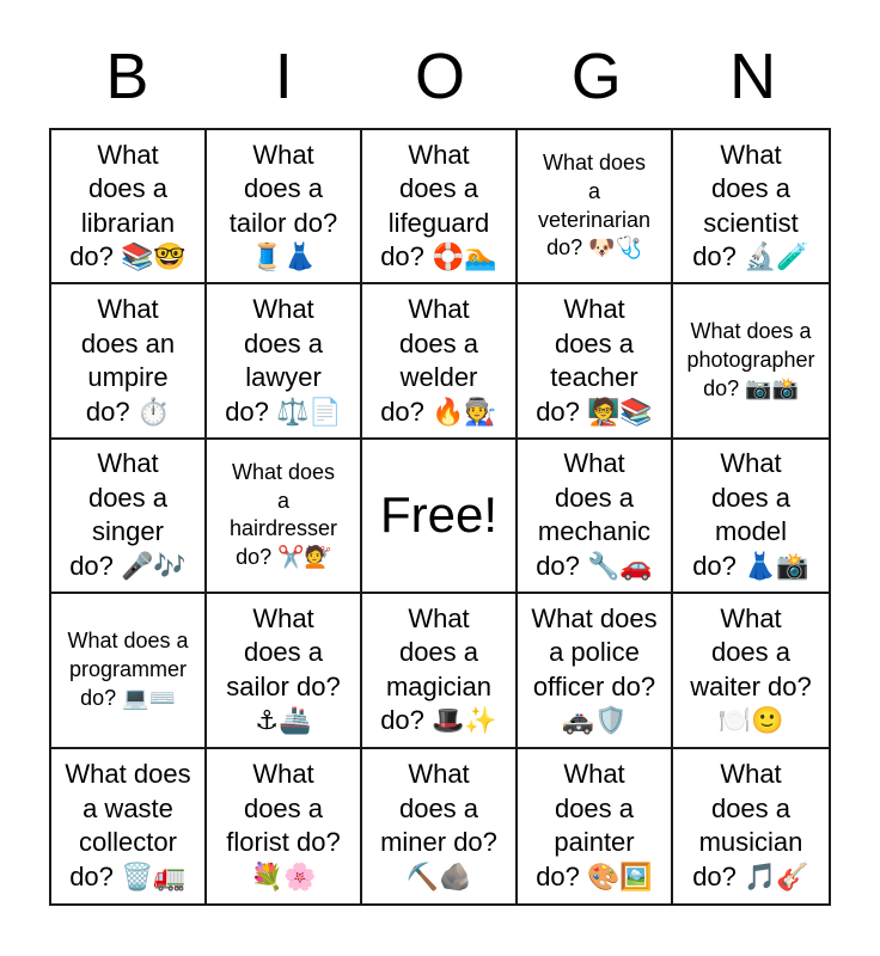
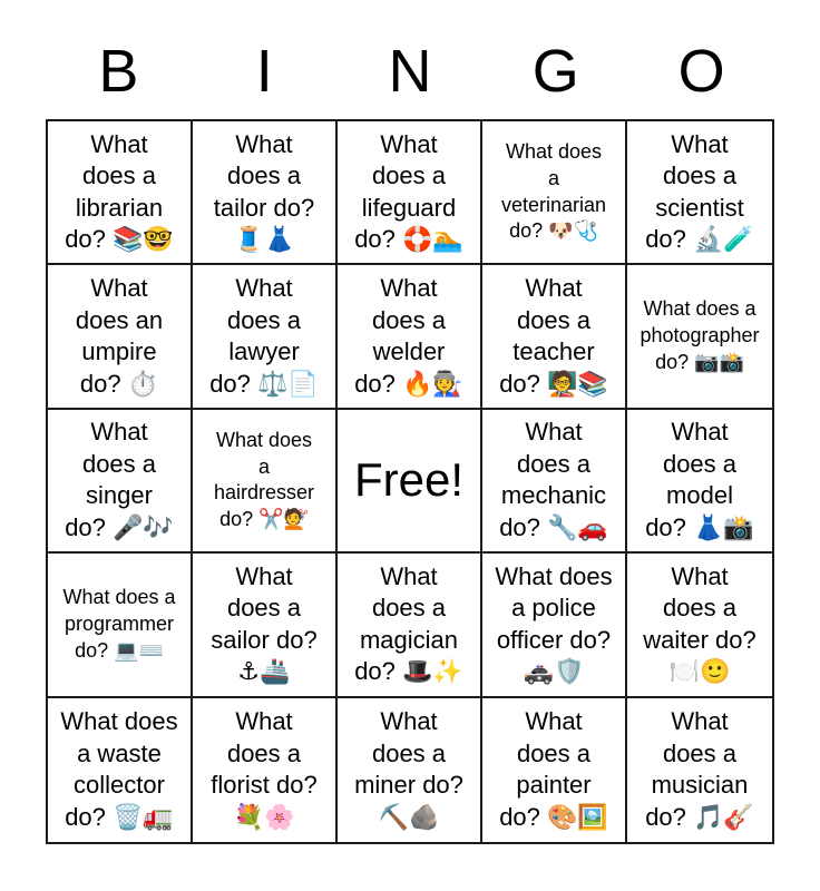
  B
  I
- O
+ N
  G
- N
+ O
  What
  does a
  librarian
  do? 📚🤓
  What
  does a
  tailor do?
  🧵👗
  What
  does a
  lifeguard
  do? 🛟🏊
  What does
  a
  veterinarian
  do? 🐶🩺
  What
  does a
  scientist
  do? 🔬🧪
  What
  does an
  umpire
  do? ⏱️
  What
  does a
  lawyer
  do? ⚖️📄
  What
  does a
  welder
  do? 🔥🧑‍🏭
  What
  does a
  teacher
  do? 🧑‍🏫📚
  What does a
  photographer
  do? 📷📸
  What
  does a
  singer
  do? 🎤🎶
  What does
  a
  hairdresser
  do? ✂️💇
  Free!
  What
  does a
  mechanic
  do? 🔧🚗
  What
  does a
  model
  do? 👗📸
  What does a
  programmer
  do? 💻⌨️
  What
  does a
  sailor do?
  ⚓🚢
  What
  does a
  magician
  do? 🎩✨
  What does
  a police
  officer do?
  🚓🛡️
  What
  does a
  waiter do?
  🍽️🙂
  What does
  a waste
  collector
  do? 🗑️🚛
  What
  does a
  florist do?
  💐🌸
  What
  does a
  miner do?
  ⛏️🪨
  What
  does a
  painter
  do? 🎨🖼️
  What
  does a
  musician
  do? 🎵🎸
